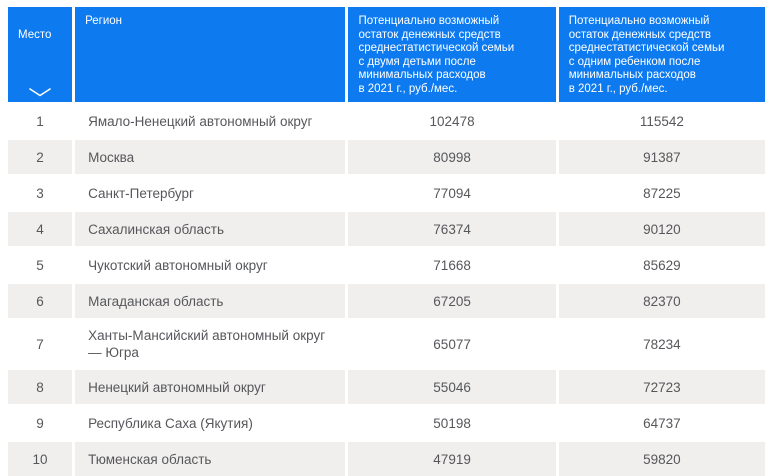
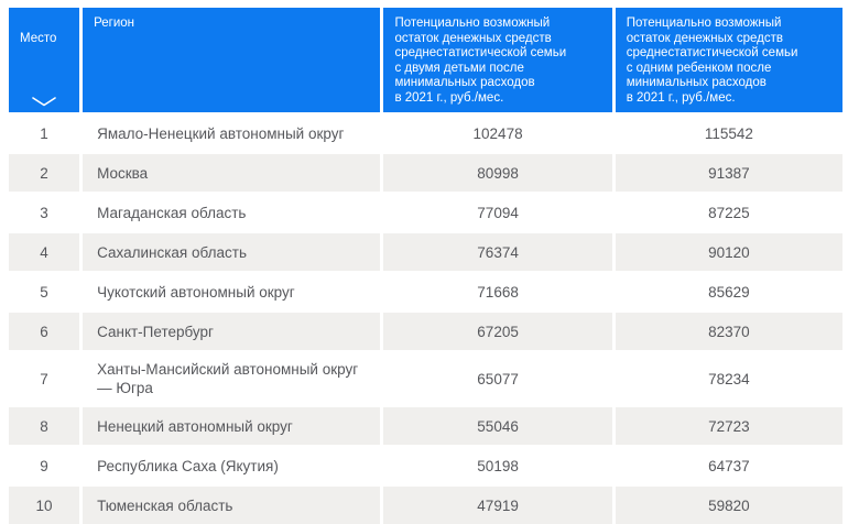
  Место	Регион	Потенциально возможный остаток денежных средств среднестатистической семьи с двумя детьми после минимальных расходов в 2021 г., руб./мес.	Потенциально возможный остаток денежных средств среднестатистической семьи с одним ребенком после минимальных расходов в 2021 г., руб./мес.
  1	Ямало-Ненецкий автономный округ	102478	115542
  2	Москва	80998	91387
- 3	Санкт-Петербург	77094	87225
+ 3	Магаданская область	77094	87225
  4	Сахалинская область	76374	90120
  5	Чукотский автономный округ	71668	85629
- 6	Магаданская область	67205	82370
+ 6	Санкт-Петербург	67205	82370
  7	Ханты-Мансийский автономный округ — Югра	65077	78234
  8	Ненецкий автономный округ	55046	72723
  9	Республика Саха (Якутия)	50198	64737
  10	Тюменская область	47919	59820
